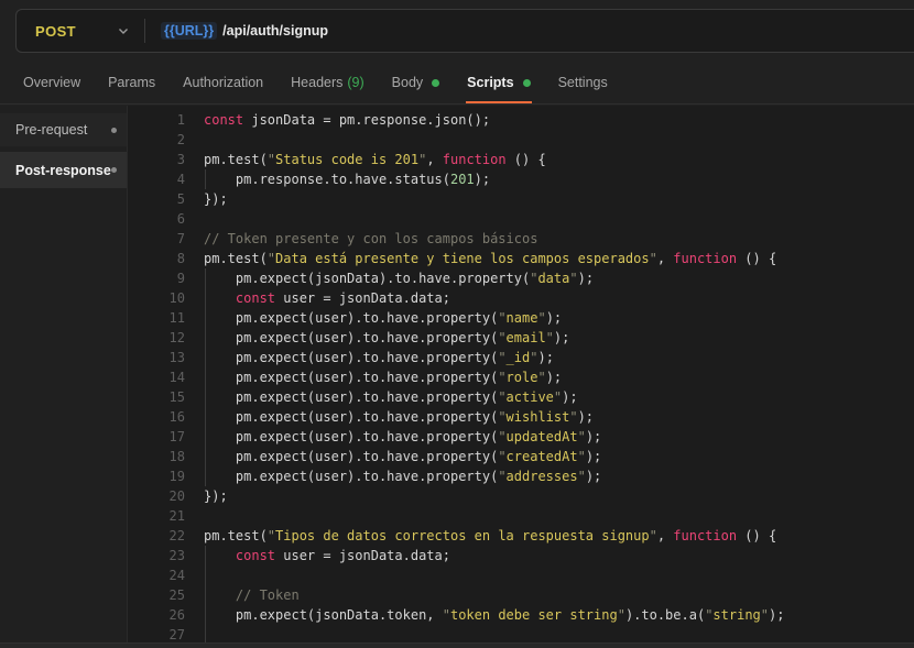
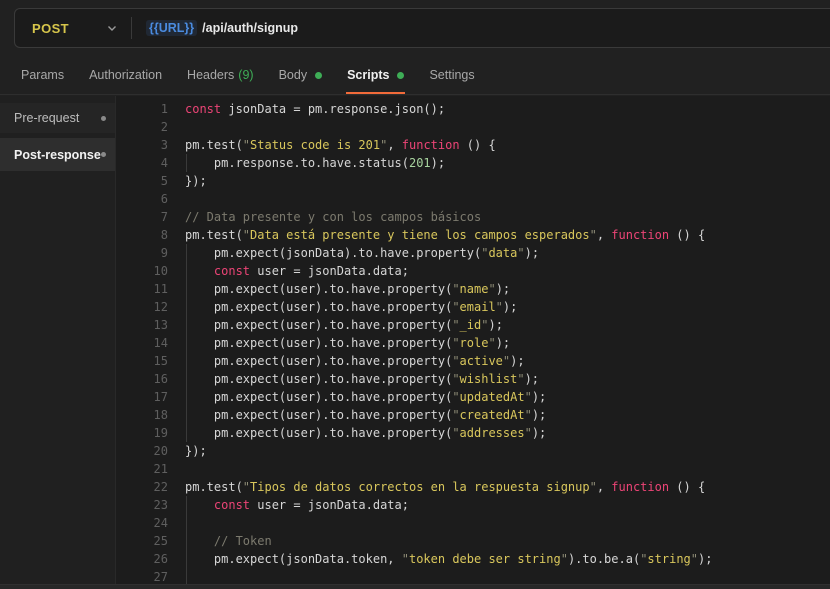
  POST
  {{URL}}
  /api/auth/signup
- Overview
  Params
  Authorization
  Headers
  (9)
  Body
  Scripts
  Settings
  Pre-request
  Post-response
  1
  const jsonData = pm.response.json();
  2
  3
  pm.test("Status code is 201", function () {
  4
  pm.response.to.have.status(201);
  5
  });
  6
  7
- // Token presente y con los campos básicos
+ // Data presente y con los campos básicos
  8
  pm.test("Data está presente y tiene los campos esperados", function () {
  9
  pm.expect(jsonData).to.have.property("data");
  10
  const user = jsonData.data;
  11
  pm.expect(user).to.have.property("name");
  12
  pm.expect(user).to.have.property("email");
  13
  pm.expect(user).to.have.property("_id");
  14
  pm.expect(user).to.have.property("role");
  15
  pm.expect(user).to.have.property("active");
  16
  pm.expect(user).to.have.property("wishlist");
  17
  pm.expect(user).to.have.property("updatedAt");
  18
  pm.expect(user).to.have.property("createdAt");
  19
  pm.expect(user).to.have.property("addresses");
  20
  });
  21
  22
  pm.test("Tipos de datos correctos en la respuesta signup", function () {
  23
  const user = jsonData.data;
  24
  25
  // Token
  26
  pm.expect(jsonData.token, "token debe ser string").to.be.a("string");
  27
